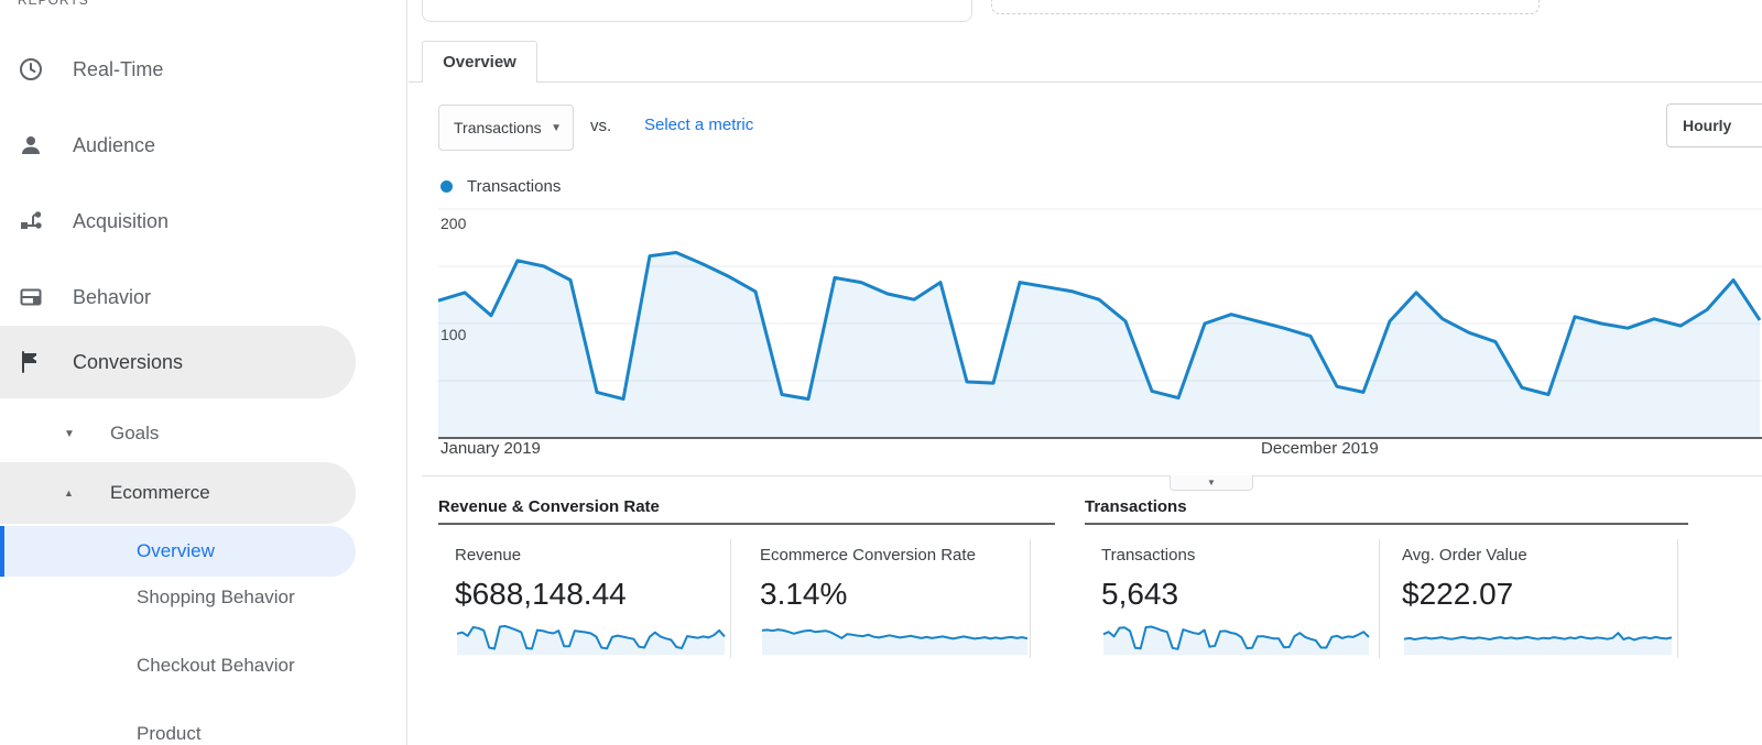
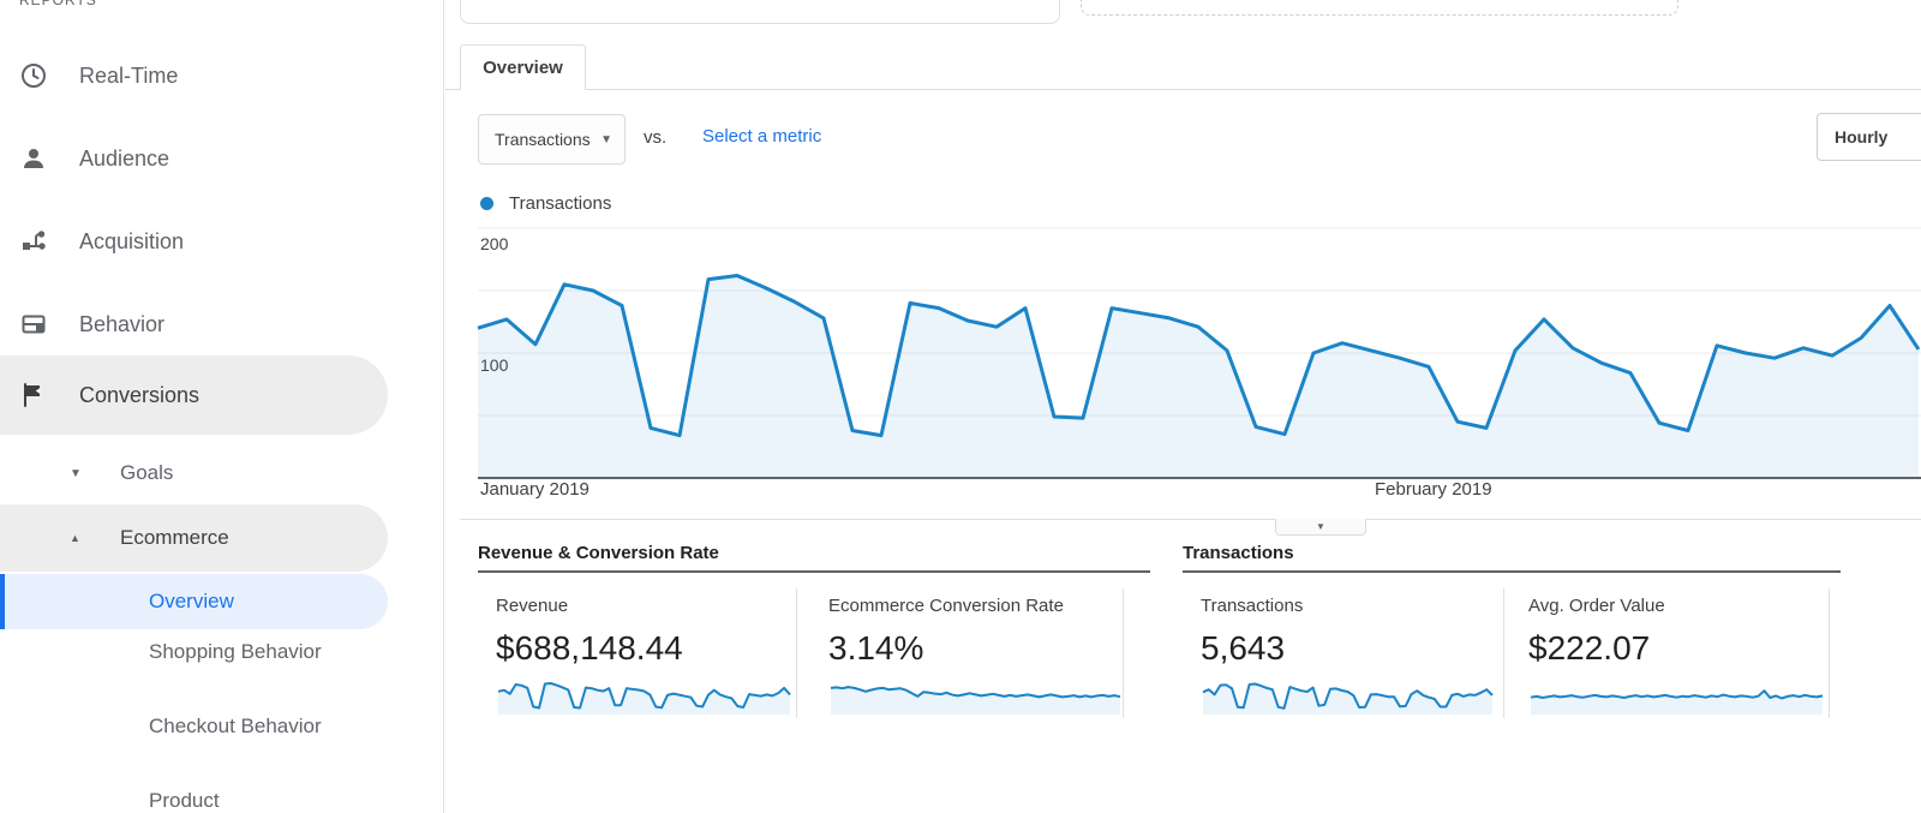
  REPORTS
  Real-Time
  Audience
  Acquisition
  Behavior
  Conversions
  ▼
  Goals
  ▲
  Ecommerce
  Overview
  Shopping Behavior
  Checkout Behavior
  Product
  Overview
  Transactions
  ▼
  vs.
  Select a metric
  Hourly
  Transactions
  200
  100
  January 2019
- December 2019
+ February 2019
  ▼
  Revenue & Conversion Rate
  Revenue
  $688,148.44
  Ecommerce Conversion Rate
  3.14%
  Transactions
  Transactions
  5,643
  Avg. Order Value
  $222.07
